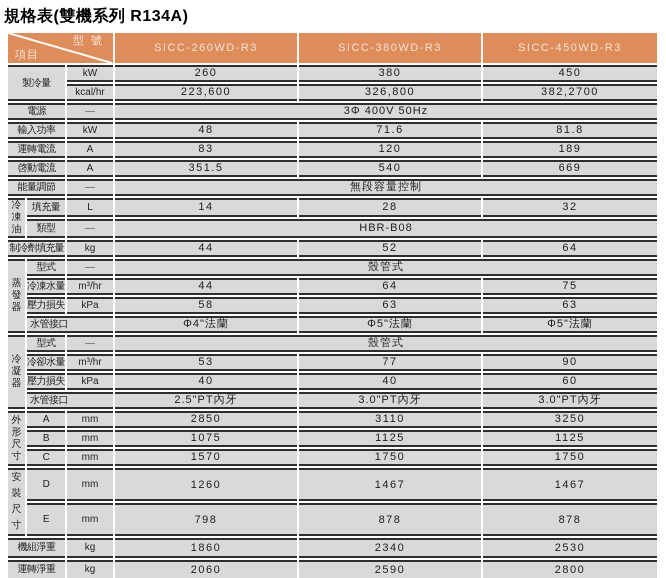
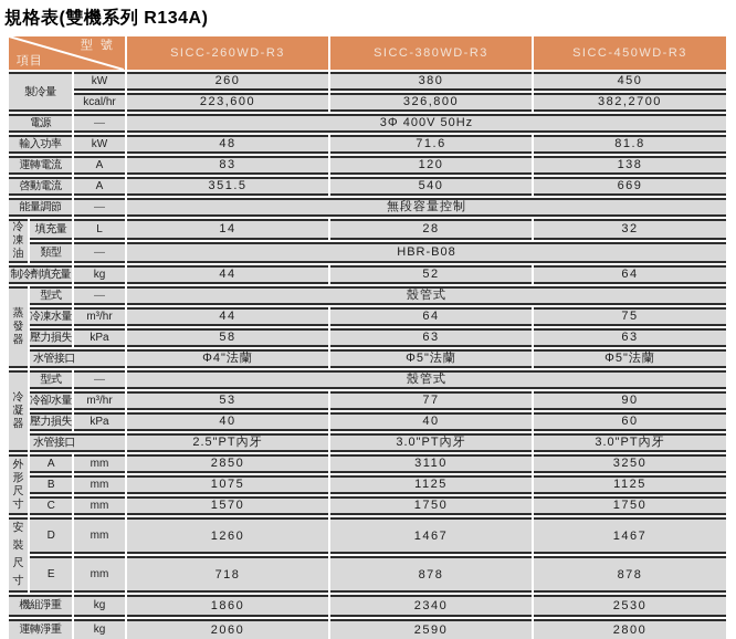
  規格表(雙機系列 R134A)
  型 號 項目	SICC-260WD-R3	SICC-380WD-R3	SICC-450WD-R3
  製冷量	kW	260	380	450
  kcal/hr	223,600	326,800	382,2700
  電源	—	3Φ 400V 50Hz
  輸入功率	kW	48	71.6	81.8
- 運轉電流	A	83	120	189
+ 運轉電流	A	83	120	138
  啓動電流	A	351.5	540	669
  能量調節	—	無段容量控制
  冷凍油	填充量	L	14	28	32
  類型	—	HBR-B08
  制冷劑填充量	kg	44	52	64
  蒸發器	型式	—	殼管式
  冷凍水量	m³/hr	44	64	75
  壓力損失	kPa	58	63	63
  水管接口	Φ4"法蘭	Φ5"法蘭	Φ5"法蘭
  冷凝器	型式	—	殼管式
  冷卻水量	m³/hr	53	77	90
  壓力損失	kPa	40	40	60
  水管接口	2.5"PT內牙	3.0"PT內牙	3.0"PT內牙
  外形尺寸	A	mm	2850	3110	3250
  B	mm	1075	1125	1125
  C	mm	1570	1750	1750
  安裝尺寸	D	mm	1260	1467	1467
- E	mm	798	878	878
+ E	mm	718	878	878
  機組淨重	kg	1860	2340	2530
  運轉淨重	kg	2060	2590	2800
